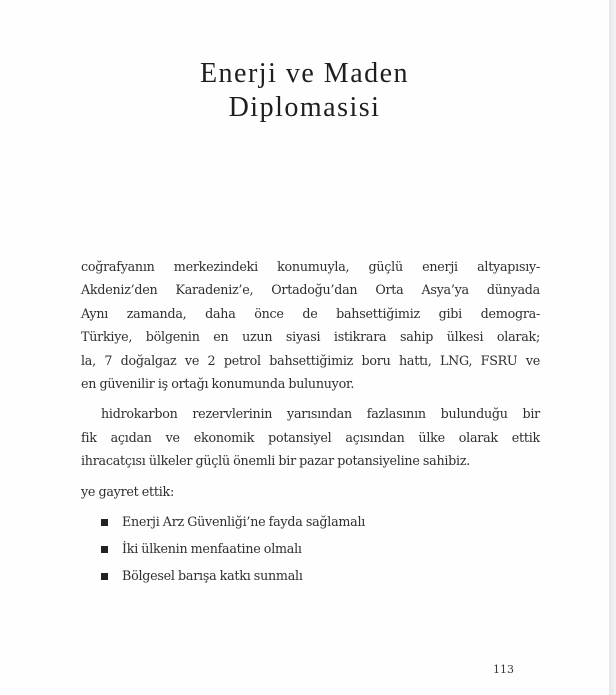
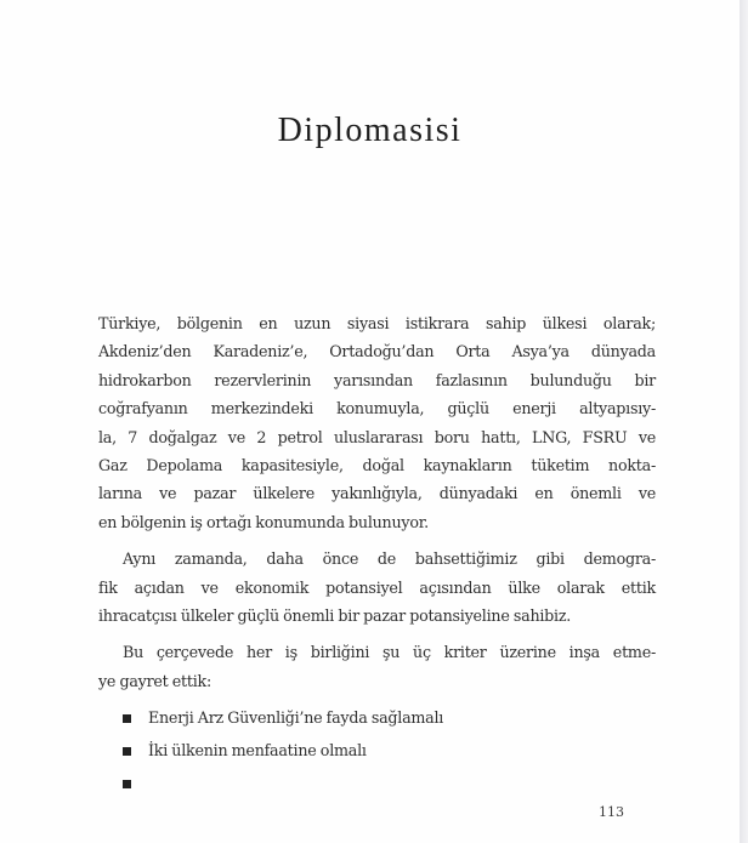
- Enerji ve Maden
  Diplomasisi
- coğrafyanın merkezindeki konumuyla, güçlü enerji altyapısıy-
+ Türkiye, bölgenin en uzun siyasi istikrara sahip ülkesi olarak;
  Akdeniz’den Karadeniz’e, Ortadoğu’dan Orta Asya’ya dünyada
- Aynı zamanda, daha önce de bahsettiğimiz gibi demogra-
+ hidrokarbon rezervlerinin yarısından fazlasının bulunduğu bir
- Türkiye, bölgenin en uzun siyasi istikrara sahip ülkesi olarak;
+ coğrafyanın merkezindeki konumuyla, güçlü enerji altyapısıy-
- la, 7 doğalgaz ve 2 petrol bahsettiğimiz boru hattı, LNG, FSRU ve
+ la, 7 doğalgaz ve 2 petrol uluslararası boru hattı, LNG, FSRU ve
+ Gaz Depolama kapasitesiyle, doğal kaynakların tüketim nokta-
+ larına ve pazar ülkelere yakınlığıyla, dünyadaki en önemli ve
- en güvenilir iş ortağı konumunda bulunuyor.
+ en bölgenin iş ortağı konumunda bulunuyor.
- hidrokarbon rezervlerinin yarısından fazlasının bulunduğu bir
+ Aynı zamanda, daha önce de bahsettiğimiz gibi demogra-
  fik açıdan ve ekonomik potansiyel açısından ülke olarak ettik
  ihracatçısı ülkeler güçlü önemli bir pazar potansiyeline sahibiz.
+ Bu çerçevede her iş birliğini şu üç kriter üzerine inşa etme-
  ye gayret ettik:
  Enerji Arz Güvenliği’ne fayda sağlamalı
  İki ülkenin menfaatine olmalı
- Bölgesel barışa katkı sunmalı
  113
